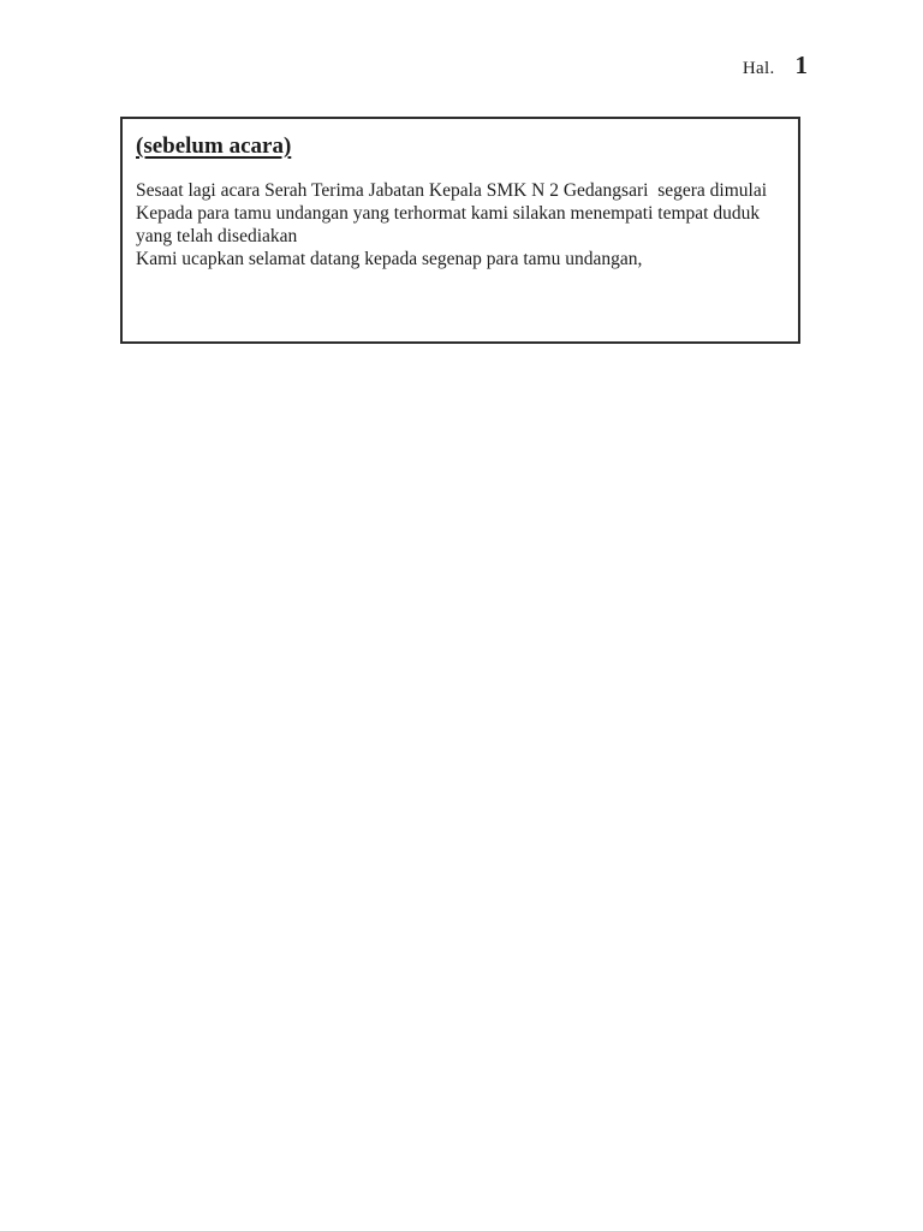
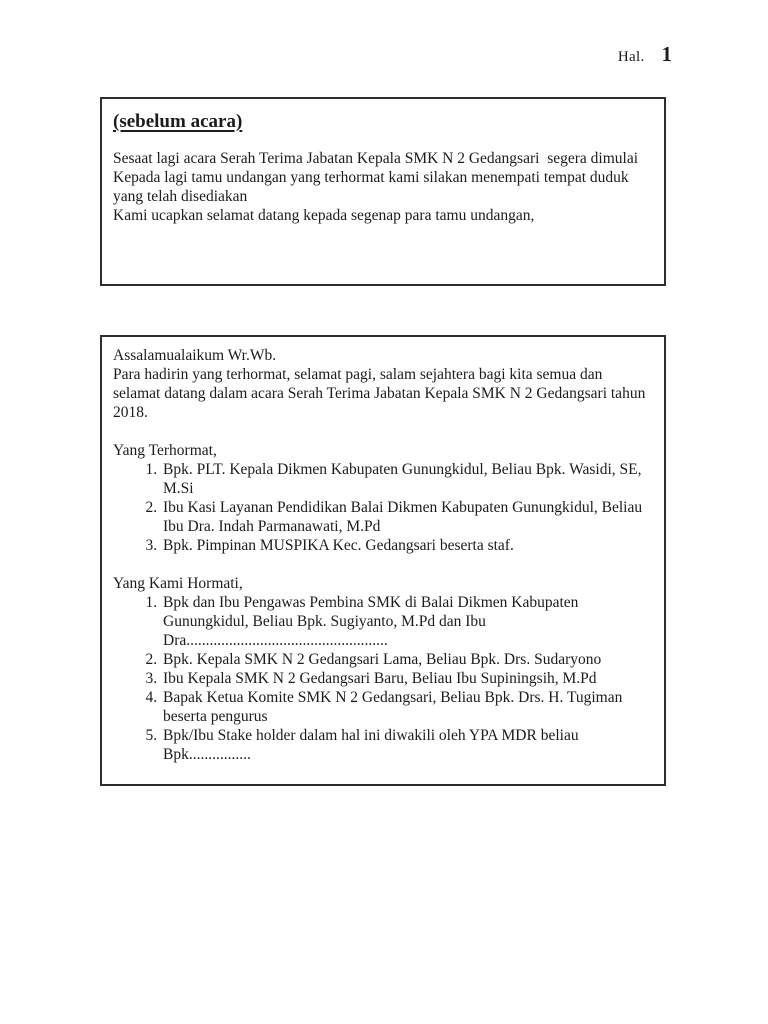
  Hal.
  1
  (sebelum acara)
  Sesaat lagi acara Serah Terima Jabatan Kepala SMK N 2 Gedangsari segera dimulai
- Kepada para tamu undangan yang terhormat kami silakan menempati tempat duduk yang telah disediakan
+ Kepada lagi tamu undangan yang terhormat kami silakan menempati tempat duduk yang telah disediakan
  Kami ucapkan selamat datang kepada segenap para tamu undangan,
+ Assalamualaikum Wr.Wb.
+ Para hadirin yang terhormat, selamat pagi, salam sejahtera bagi kita semua dan selamat datang dalam acara Serah Terima Jabatan Kepala SMK N 2 Gedangsari tahun 2018.
+ Yang Terhormat,
+ Bpk. PLT. Kepala Dikmen Kabupaten Gunungkidul, Beliau Bpk. Wasidi, SE, M.Si
+ Ibu Kasi Layanan Pendidikan Balai Dikmen Kabupaten Gunungkidul, Beliau Ibu Dra. Indah Parmanawati, M.Pd
+ Bpk. Pimpinan MUSPIKA Kec. Gedangsari beserta staf.
+ Yang Kami Hormati,
+ Bpk dan Ibu Pengawas Pembina SMK di Balai Dikmen Kabupaten Gunungkidul, Beliau Bpk. Sugiyanto, M.Pd dan Ibu Dra....................................................
+ Bpk. Kepala SMK N 2 Gedangsari Lama, Beliau Bpk. Drs. Sudaryono
+ Ibu Kepala SMK N 2 Gedangsari Baru, Beliau Ibu Supiningsih, M.Pd
+ Bapak Ketua Komite SMK N 2 Gedangsari, Beliau Bpk. Drs. H. Tugiman beserta pengurus
+ Bpk/Ibu Stake holder dalam hal ini diwakili oleh YPA MDR beliau Bpk................
